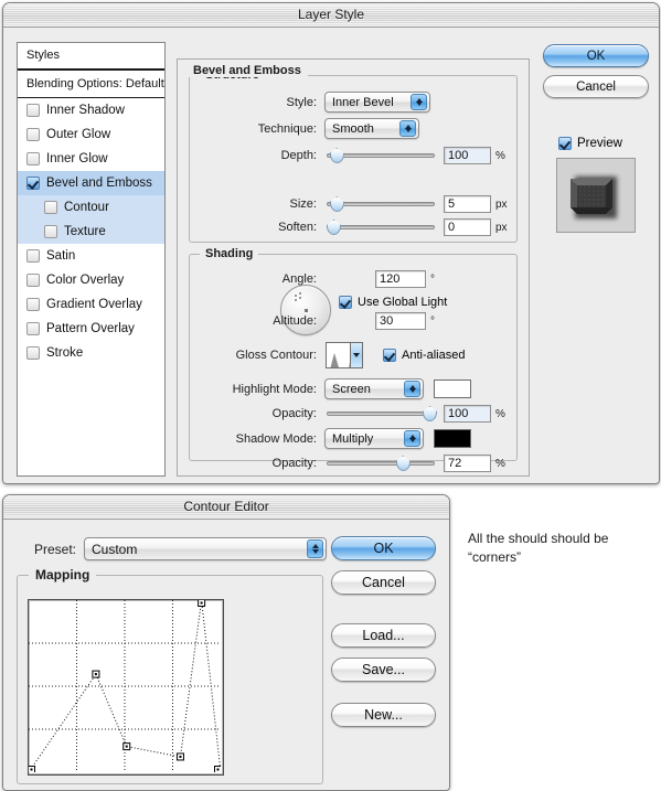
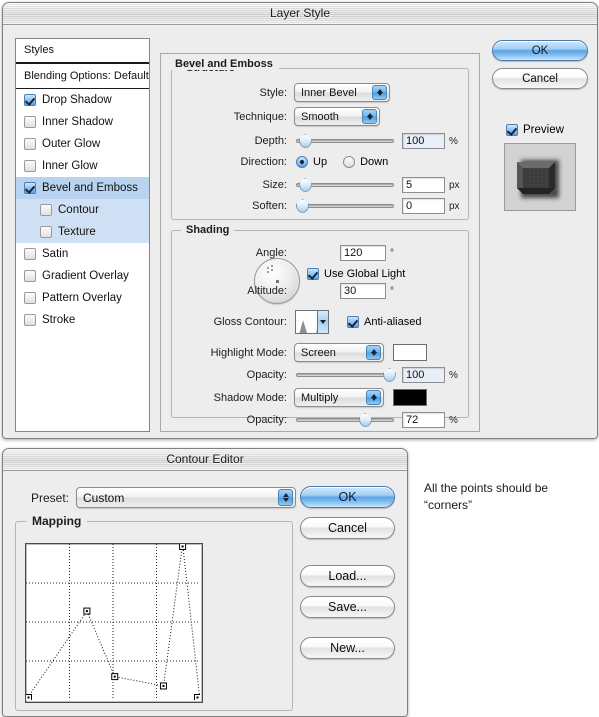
  Layer Style
  Styles
  Blending Options: Default
+ Drop Shadow
  Inner Shadow
  Outer Glow
  Inner Glow
  Bevel and Emboss
  Contour
  Texture
  Satin
- Color Overlay
  Gradient Overlay
  Pattern Overlay
  Stroke
  Bevel and Emboss
  Style:
  Inner Bevel
  Technique:
  Smooth
  Depth:
  100
  %
+ Direction:
+ Up
+ Down
  Size:
  5
  px
  Soften:
  0
  px
  Shading
  Angle:
  120
  °
  Use Global Light
  Altitude:
  30
  °
  Gloss Contour:
  Anti-aliased
  Highlight Mode:
  Screen
  Opacity:
  100
  %
  Shadow Mode:
  Multiply
  Opacity:
  72
  %
  OK
  Cancel
  Preview
  Contour Editor
  Preset:
  Custom
  Mapping
  OK
  Cancel
  Load...
  Save...
  New...
- All the should should be
+ All the points should be
  “corners”
